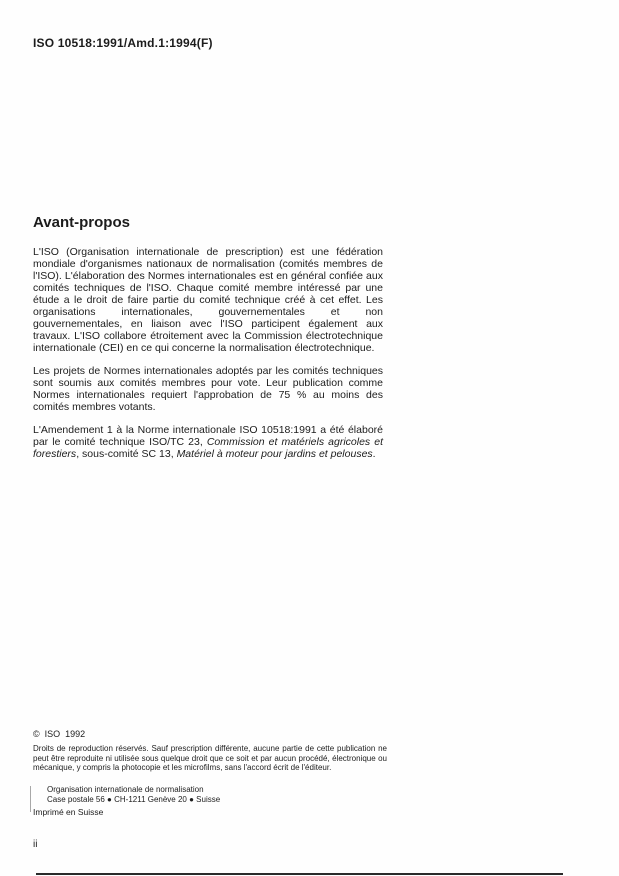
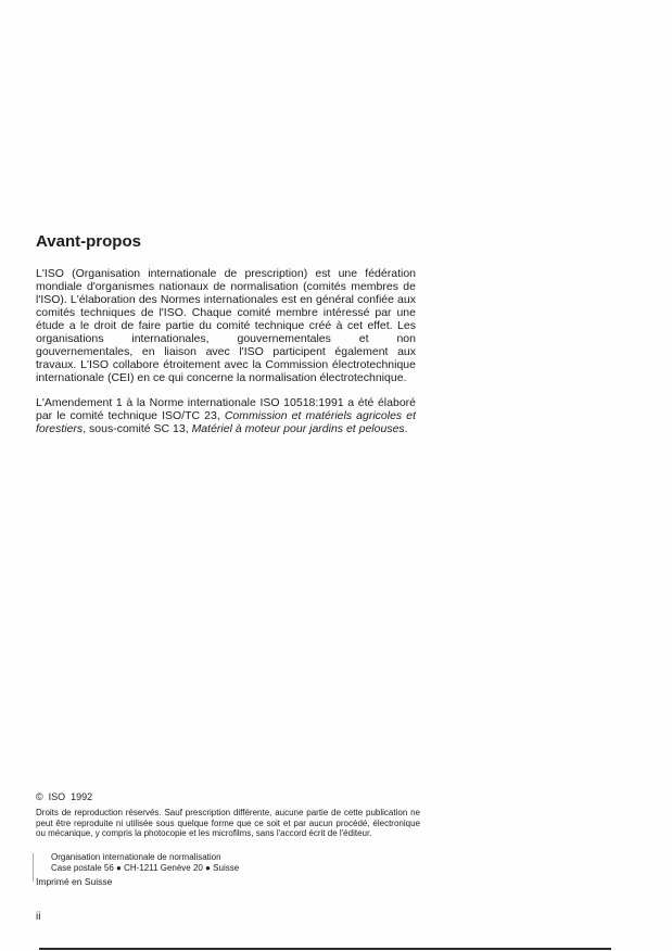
- ISO 10518:1991/Amd.1:1994(F)
  Avant-propos
  L'ISO (Organisation internationale de prescription) est une fédération mondiale d'organismes nationaux de normalisation (comités membres de l'ISO). L'élaboration des Normes internationales est en général confiée aux comités techniques de l'ISO. Chaque comité membre intéressé par une étude a le droit de faire partie du comité technique créé à cet effet. Les organisations internationales, gouvernementales et non gouvernementales, en liaison avec l'ISO participent également aux travaux. L'ISO collabore étroitement avec la Commission électrotechnique internationale (CEI) en ce qui concerne la normalisation électrotechnique.
- Les projets de Normes internationales adoptés par les comités techniques sont soumis aux comités membres pour vote. Leur publication comme Normes internationales requiert l'approbation de 75 % au moins des comités membres votants.
  L'Amendement 1 à la Norme internationale ISO 10518:1991 a été élaboré par le comité technique ISO/TC 23, Commission et matériels agricoles et forestiers, sous-comité SC 13, Matériel à moteur pour jardins et pelouses.
  © ISO 1992
- Droits de reproduction réservés. Sauf prescription différente, aucune partie de cette publication ne peut être reproduite ni utilisée sous quelque droit que ce soit et par aucun procédé, électronique ou mécanique, y compris la photocopie et les microfilms, sans l'accord écrit de l'éditeur.
+ Droits de reproduction réservés. Sauf prescription différente, aucune partie de cette publication ne peut être reproduite ni utilisée sous quelque forme que ce soit et par aucun procédé, électronique ou mécanique, y compris la photocopie et les microfilms, sans l'accord écrit de l'éditeur.
  Organisation internationale de normalisation
  Case postale 56 ● CH-1211 Genève 20 ● Suisse
  Imprimé en Suisse
  ii
